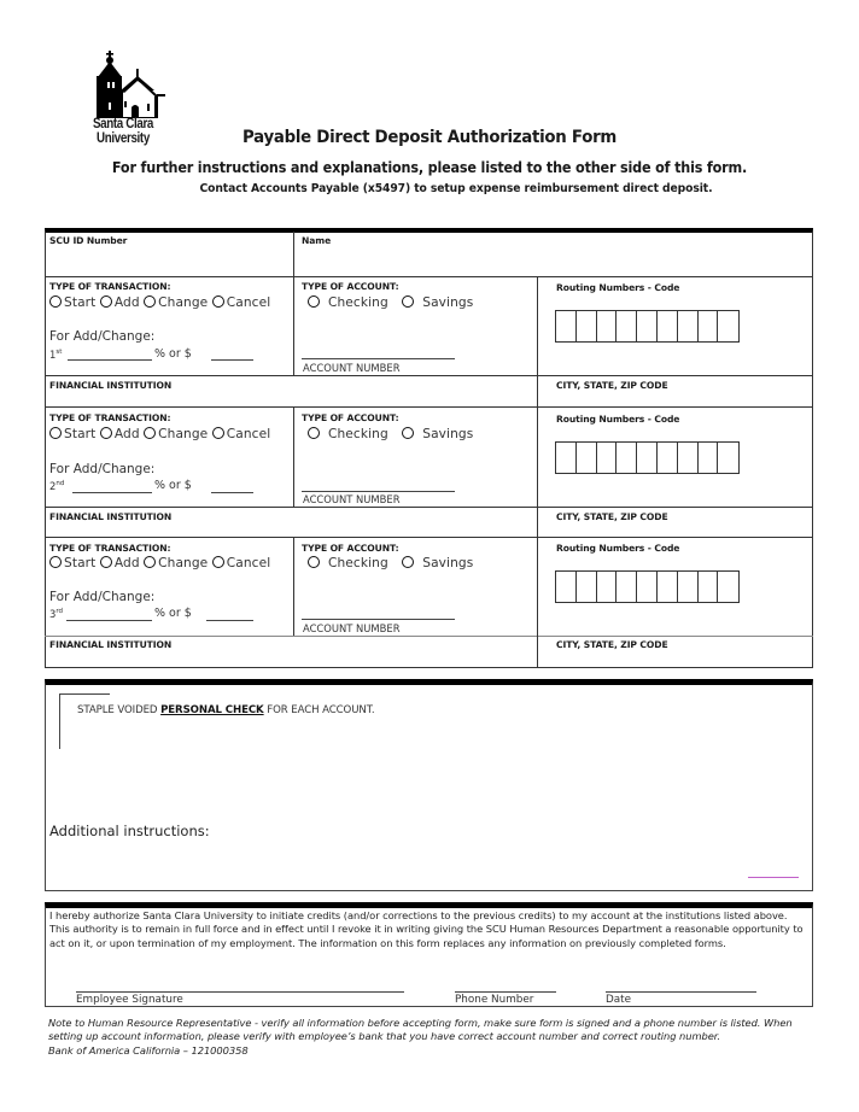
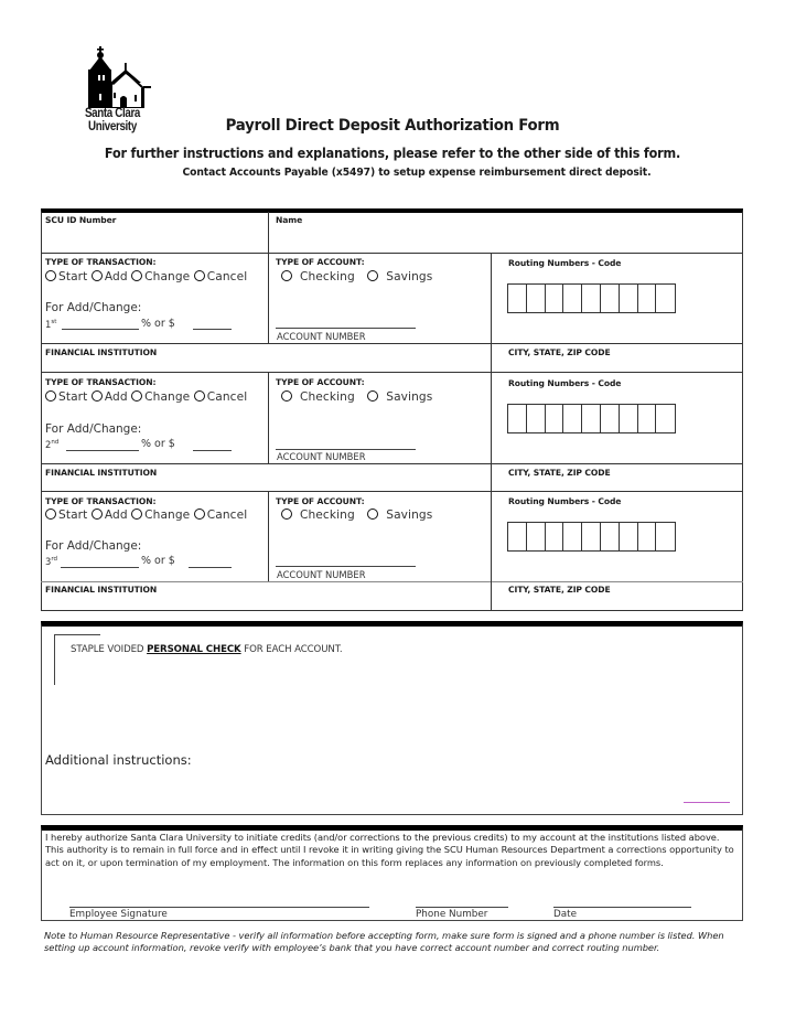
  Santa Clara
  University
- Payable Direct Deposit Authorization Form
+ Payroll Direct Deposit Authorization Form
- For further instructions and explanations, please listed to the other side of this form.
+ For further instructions and explanations, please refer to the other side of this form.
  Contact Accounts Payable (x5497) to setup expense reimbursement direct deposit.
  SCU ID Number
  Name
  TYPE OF TRANSACTION:
  Start Add Change Cancel
  For Add/Change:
  % or $
  TYPE OF ACCOUNT:
  Checking Savings
  ACCOUNT NUMBER
  Routing Numbers - Code
  FINANCIAL INSTITUTION
  CITY, STATE, ZIP CODE
  TYPE OF TRANSACTION:
  Start Add Change Cancel
  For Add/Change:
  % or $
  TYPE OF ACCOUNT:
  Checking Savings
  ACCOUNT NUMBER
  Routing Numbers - Code
  FINANCIAL INSTITUTION
  CITY, STATE, ZIP CODE
  TYPE OF TRANSACTION:
  Start Add Change Cancel
  For Add/Change:
  % or $
  TYPE OF ACCOUNT:
  Checking Savings
  ACCOUNT NUMBER
  Routing Numbers - Code
  FINANCIAL INSTITUTION
  CITY, STATE, ZIP CODE
  STAPLE VOIDED PERSONAL CHECK FOR EACH ACCOUNT.
  Additional instructions:
- I hereby authorize Santa Clara University to initiate credits (and/or corrections to the previous credits) to my account at the institutions listed above. This authority is to remain in full force and in effect until I revoke it in writing giving the SCU Human Resources Department a reasonable opportunity to act on it, or upon termination of my employment. The information on this form replaces any information on previously completed forms.
+ I hereby authorize Santa Clara University to initiate credits (and/or corrections to the previous credits) to my account at the institutions listed above. This authority is to remain in full force and in effect until I revoke it in writing giving the SCU Human Resources Department a corrections opportunity to act on it, or upon termination of my employment. The information on this form replaces any information on previously completed forms.
  Employee Signature
  Phone Number
  Date
- Note to Human Resource Representative - verify all information before accepting form, make sure form is signed and a phone number is listed. When setting up account information, please verify with employee’s bank that you have correct account number and correct routing number.
+ Note to Human Resource Representative - verify all information before accepting form, make sure form is signed and a phone number is listed. When setting up account information, revoke verify with employee’s bank that you have correct account number and correct routing number.
- Bank of America California – 121000358
